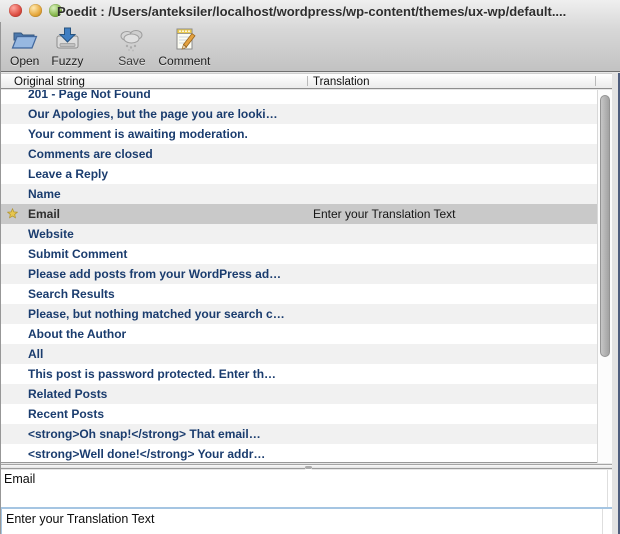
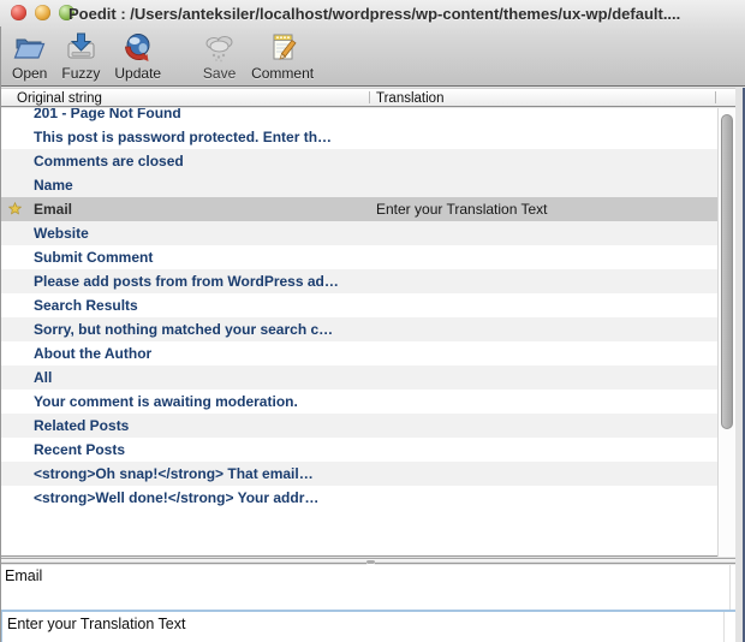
  Poedit : /Users/anteksiler/localhost/wordpress/wp-content/themes/ux-wp/default....
  Open
  Fuzzy
+ Update
  Save
  Comment
  Original string
  Translation
  201 - Page Not Found
- Our Apologies, but the page you are looki…
- Your comment is awaiting moderation.
+ This post is password protected. Enter th…
  Comments are closed
- Leave a Reply
  Name
  Email
  Enter your Translation Text
  Website
  Submit Comment
- Please add posts from your WordPress ad…
+ Please add posts from from WordPress ad…
  Search Results
- Please, but nothing matched your search c…
+ Sorry, but nothing matched your search c…
  About the Author
  All
- This post is password protected. Enter th…
+ Your comment is awaiting moderation.
  Related Posts
  Recent Posts
  <strong>Oh snap!</strong> That email…
  <strong>Well done!</strong> Your addr…
  Email
  Enter your Translation Text
